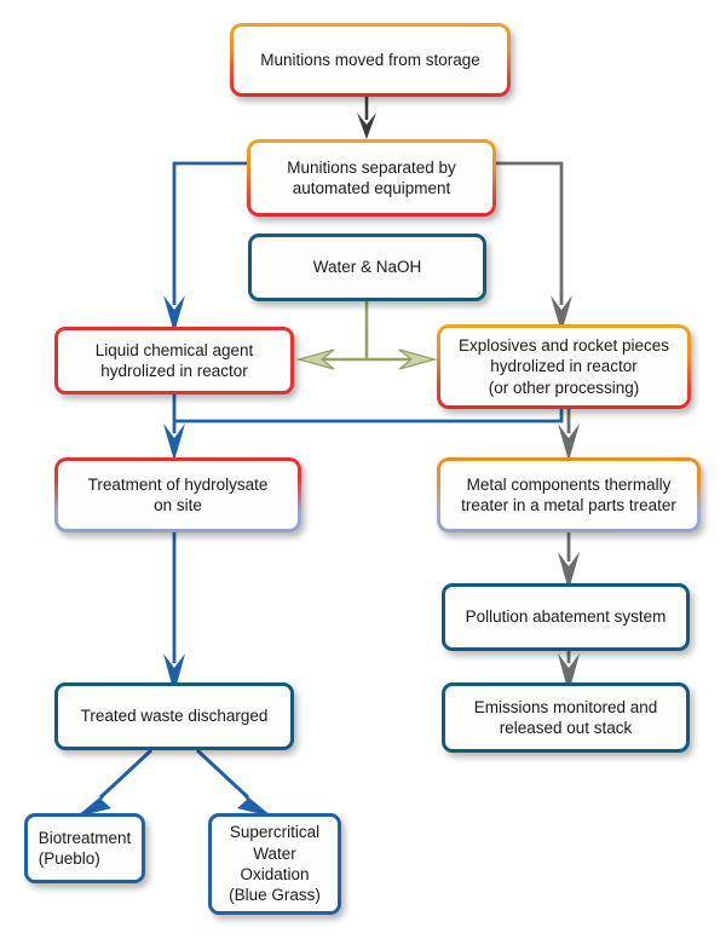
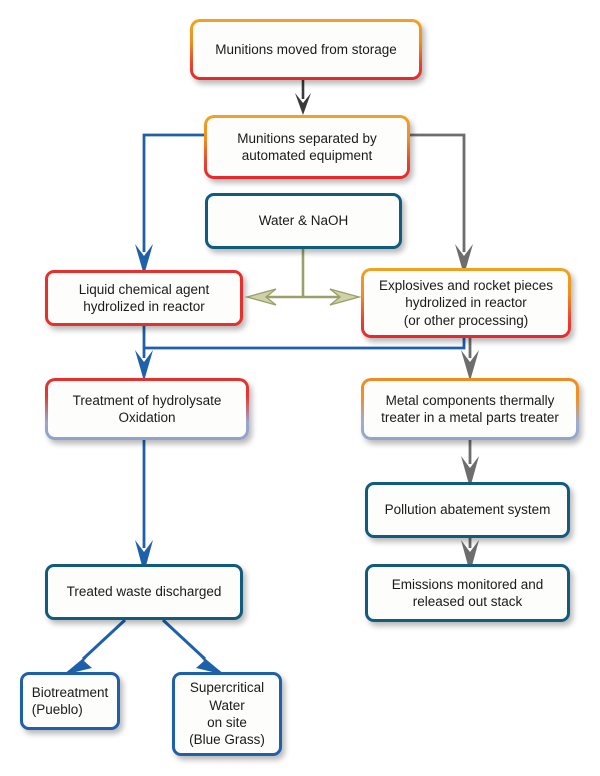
  Munitions moved from storage
  Munitions separated by
  automated equipment
  Water & NaOH
  Liquid chemical agent
  hydrolized in reactor
  Explosives and rocket pieces
  hydrolized in reactor
  (or other processing)
  Treatment of hydrolysate
- on site
+ Oxidation
  Metal components thermally
  treater in a metal parts treater
  Pollution abatement system
  Treated waste discharged
  Emissions monitored and
  released out stack
  Biotreatment
  (Pueblo)
  Supercritical
  Water
- Oxidation
+ on site
  (Blue Grass)
